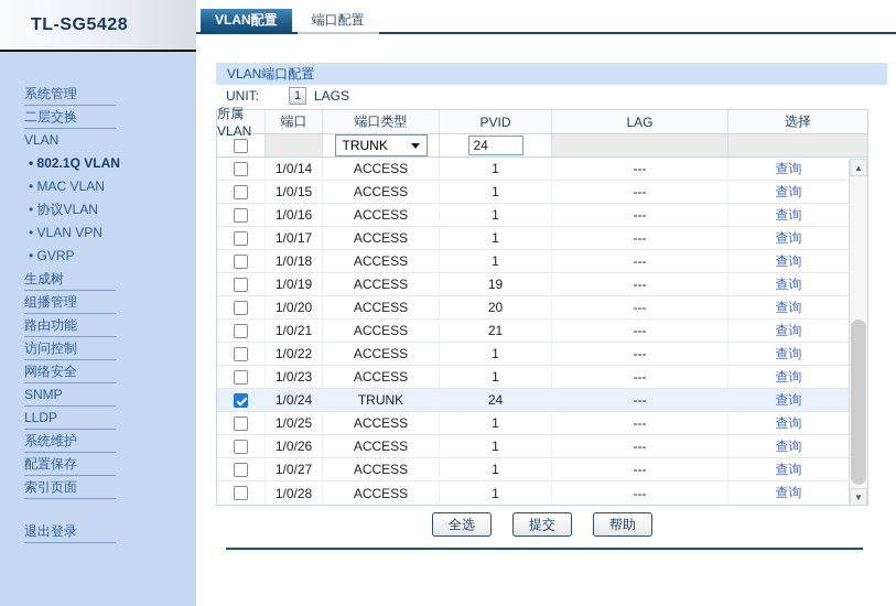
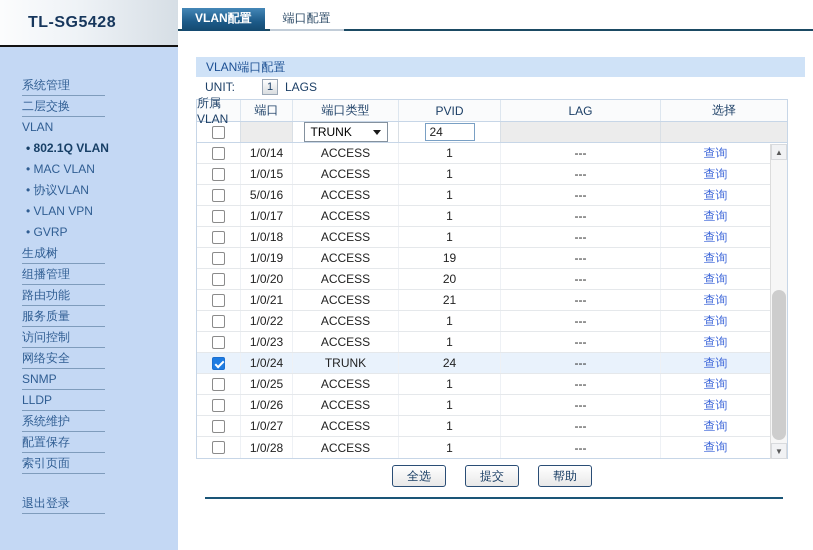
  TL-SG5428
  系统管理
  二层交换
  VLAN
  • 802.1Q VLAN
  • MAC VLAN
  • 协议VLAN
  • VLAN VPN
  • GVRP
  生成树
  组播管理
  路由功能
+ 服务质量
  访问控制
  网络安全
  SNMP
  LLDP
  系统维护
  配置保存
  索引页面
  退出登录
  VLAN配置
  端口配置
  VLAN端口配置
  UNIT:
  1
  LAGS
  所属VLAN
  端口
  端口类型
  PVID
  LAG
  选择
  TRUNK
  24
  1/0/14
  ACCESS
  1
  ---
  查询
  1/0/15
  ACCESS
  1
  ---
  查询
- 1/0/16
+ 5/0/16
  ACCESS
  1
  ---
  查询
  1/0/17
  ACCESS
  1
  ---
  查询
  1/0/18
  ACCESS
  1
  ---
  查询
  1/0/19
  ACCESS
  19
  ---
  查询
  1/0/20
  ACCESS
  20
  ---
  查询
  1/0/21
  ACCESS
  21
  ---
  查询
  1/0/22
  ACCESS
  1
  ---
  查询
  1/0/23
  ACCESS
  1
  ---
  查询
  1/0/24
  TRUNK
  24
  ---
  查询
  1/0/25
  ACCESS
  1
  ---
  查询
  1/0/26
  ACCESS
  1
  ---
  查询
  1/0/27
  ACCESS
  1
  ---
  查询
  1/0/28
  ACCESS
  1
  ---
  查询
  ▲
  ▼
  全选
  提交
  帮助
